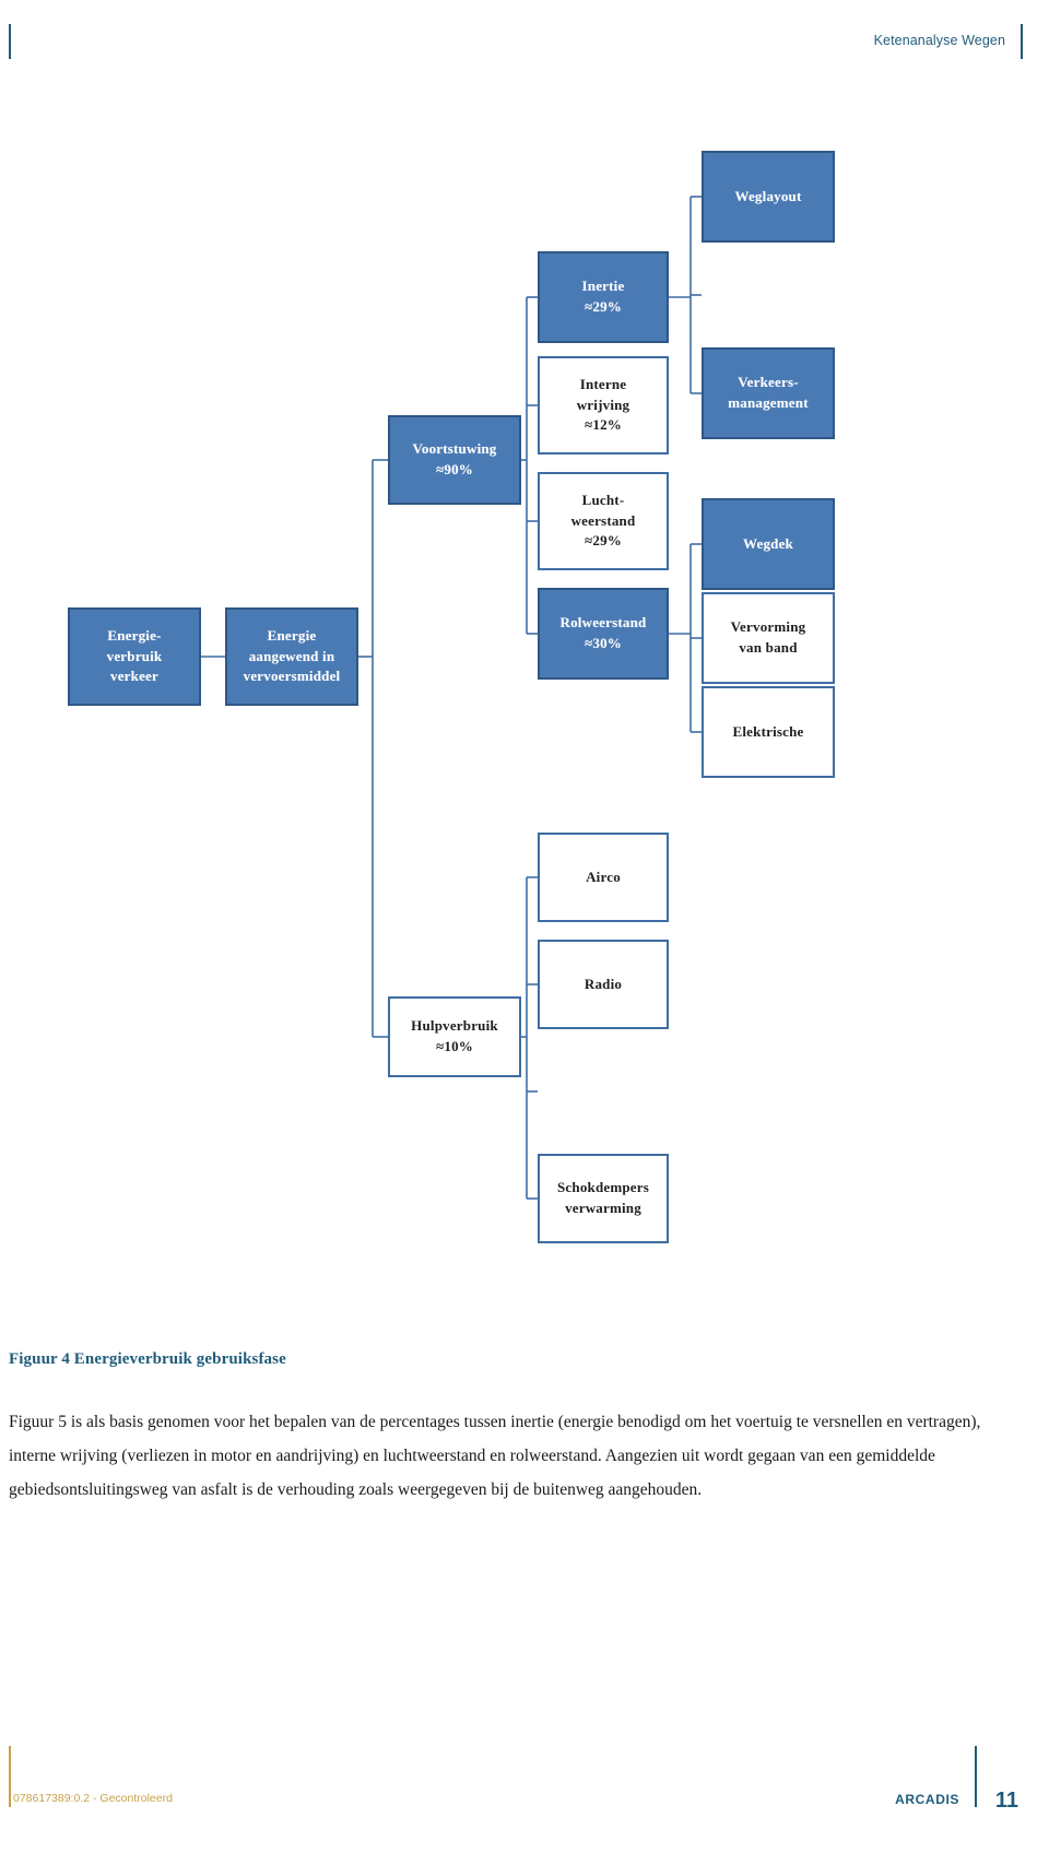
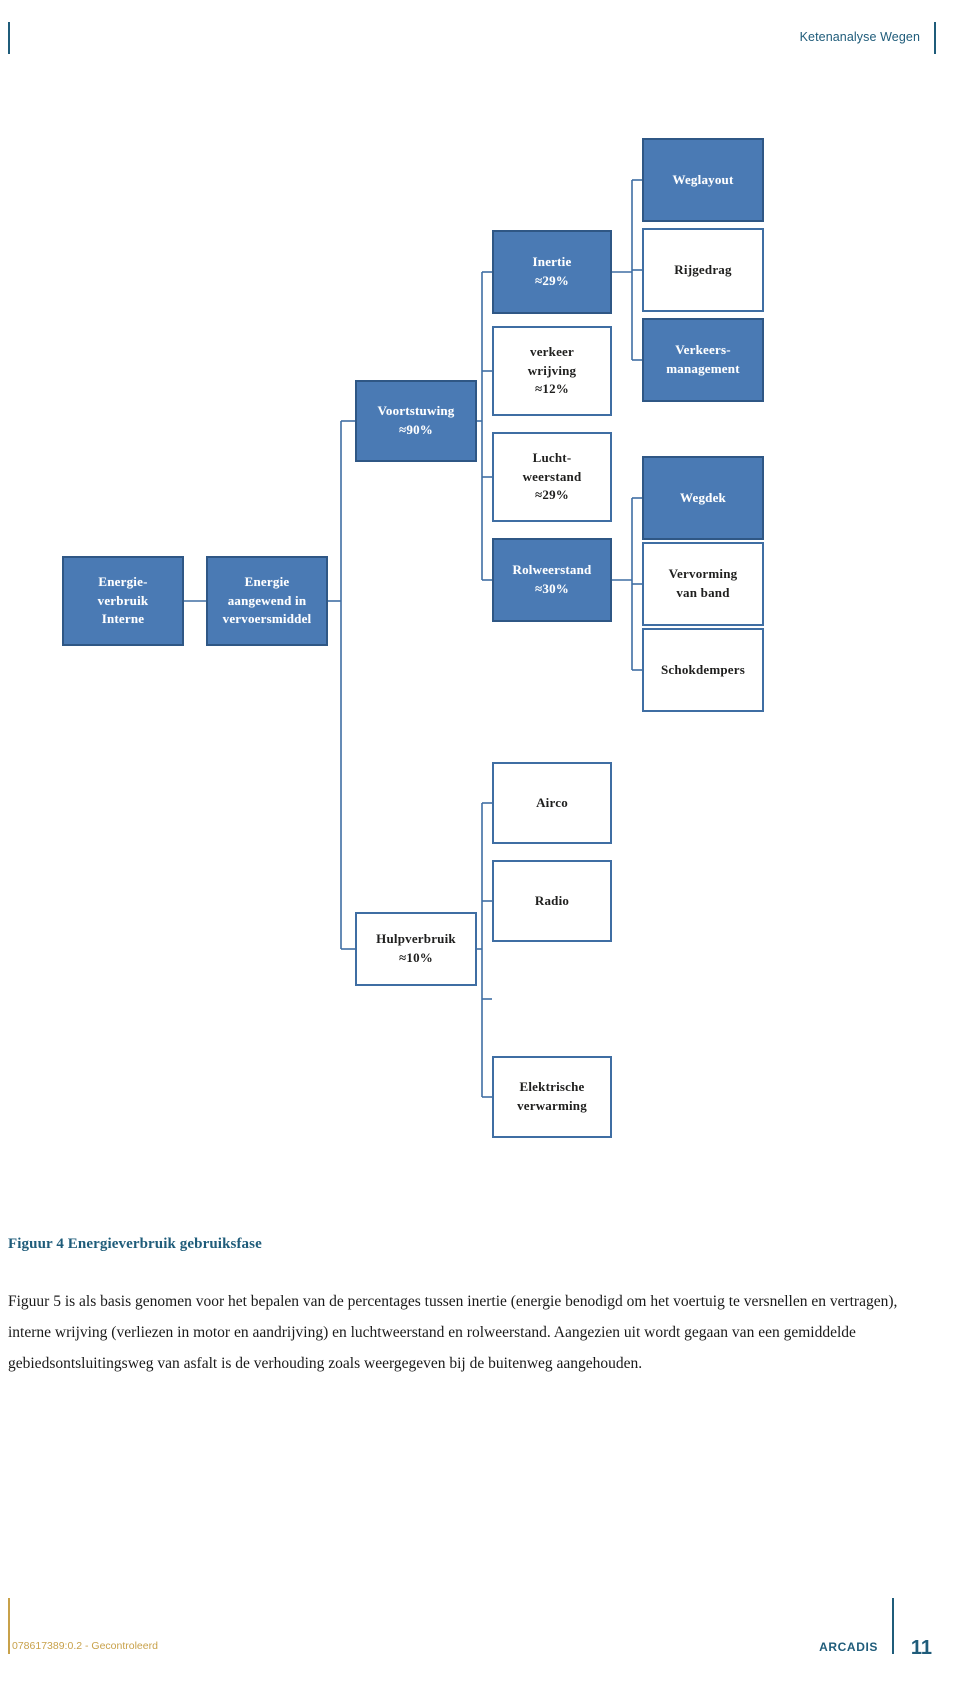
  Ketenanalyse Wegen
  Energie-
  verbruik
- verkeer
+ Interne
  Energie
  aangewend in
  vervoersmiddel
  Voortstuwing
  ≈90%
  Hulpverbruik
  ≈10%
  Inertie
  ≈29%
- Interne
+ verkeer
  wrijving
  ≈12%
  Lucht-
  weerstand
  ≈29%
  Rolweerstand
  ≈30%
  Airco
  Radio
- Schokdempers
+ Elektrische
  verwarming
  Weglayout
+ Rijgedrag
  Verkeers-
  management
  Wegdek
  Vervorming
  van band
- Elektrische
+ Schokdempers
  Figuur 4 Energieverbruik gebruiksfase
  Figuur 5 is als basis genomen voor het bepalen van de percentages tussen inertie (energie benodigd om het voertuig te versnellen en vertragen), interne wrijving (verliezen in motor en aandrijving) en luchtweerstand en rolweerstand. Aangezien uit wordt gegaan van een gemiddelde gebiedsontsluitingsweg van asfalt is de verhouding zoals weergegeven bij de buitenweg aangehouden.
  078617389:0.2 - Gecontroleerd
  ARCADIS
  11
